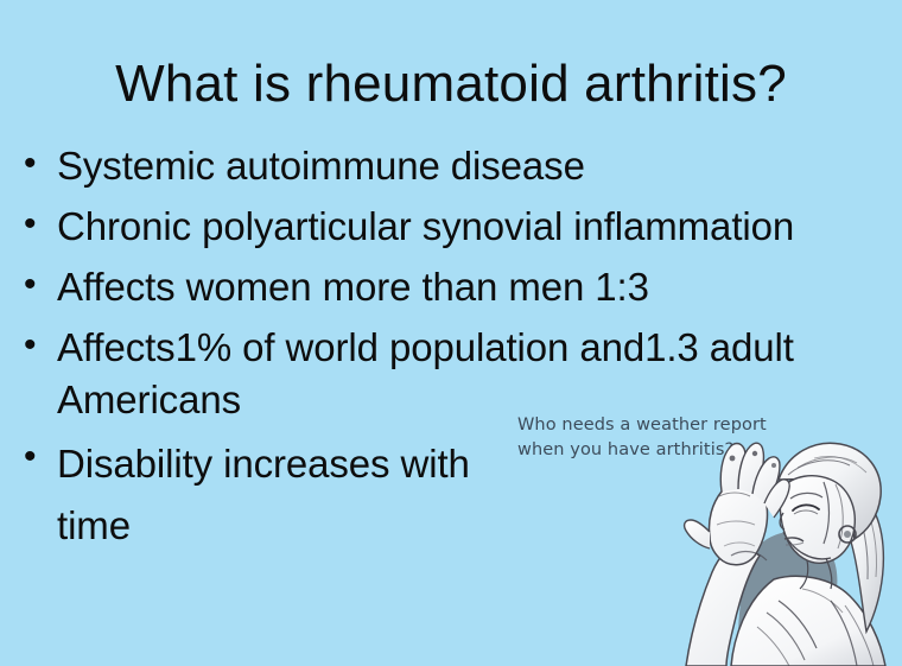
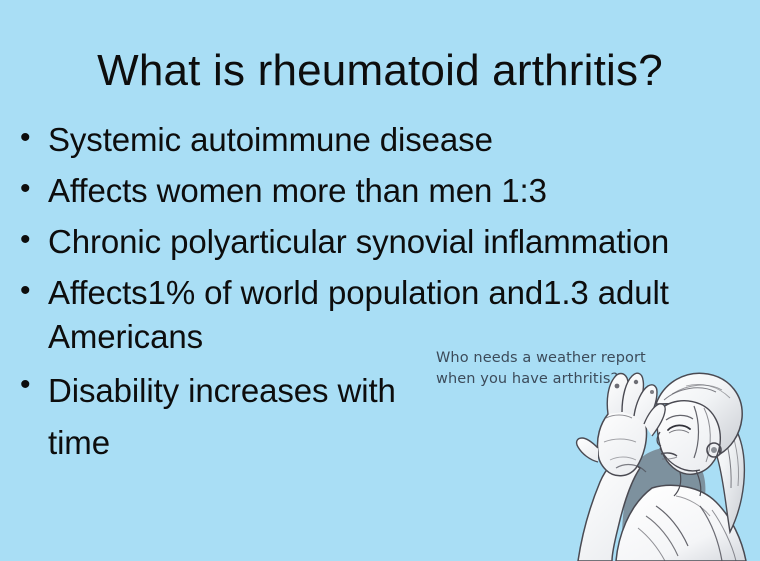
  What is rheumatoid arthritis?
  •
  Systemic autoimmune disease
  •
- Chronic polyarticular synovial inflammation
+ Affects women more than men 1:3
  •
- Affects women more than men 1:3
+ Chronic polyarticular synovial inflammation
  •
  Affects1% of world population and1.3 adult Americans
  •
  Disability increases with time
  Who needs a weather report when you have arthritis
